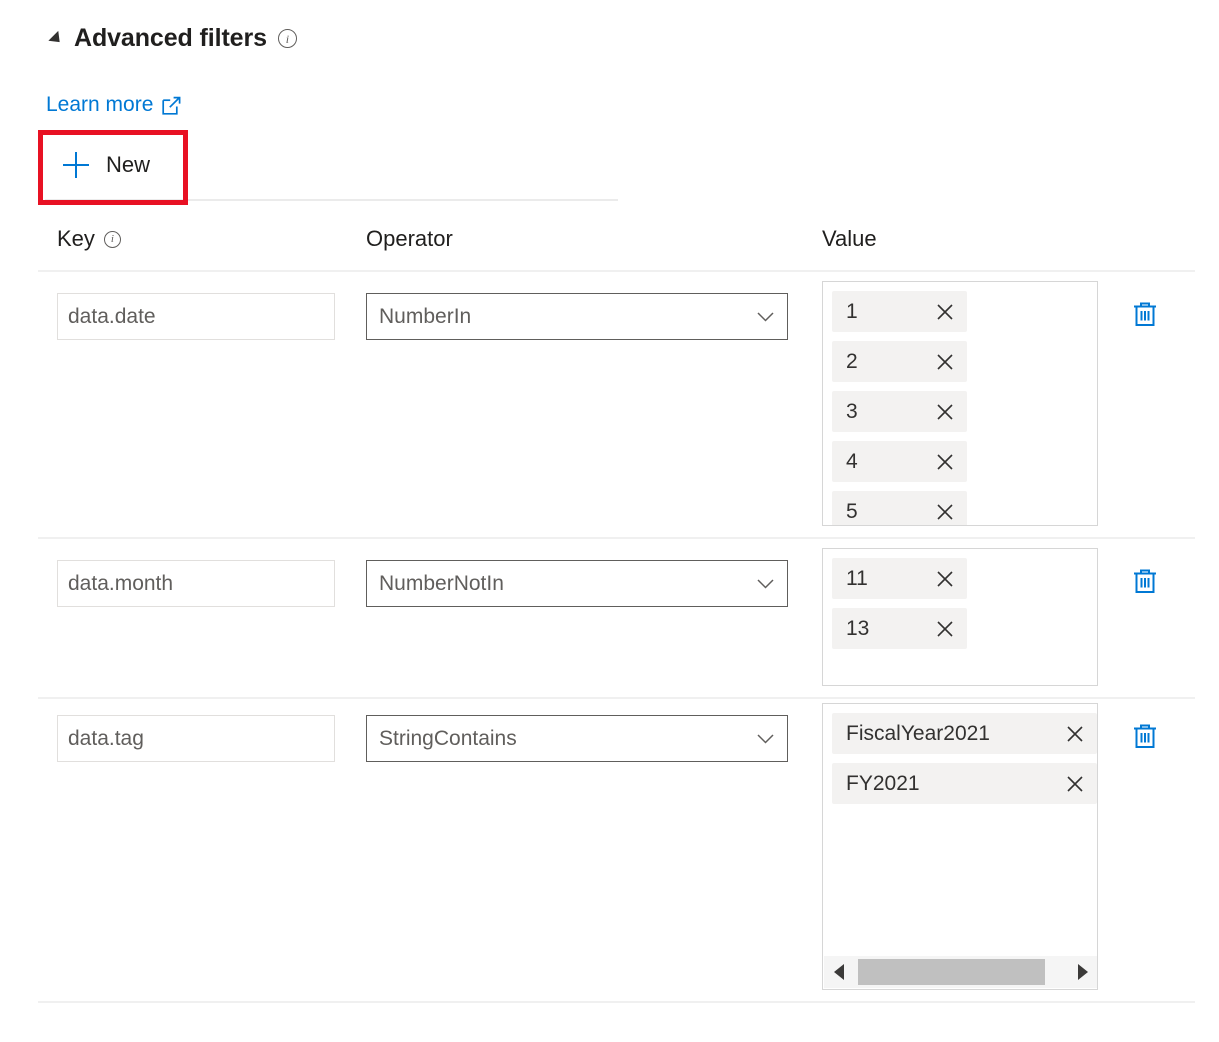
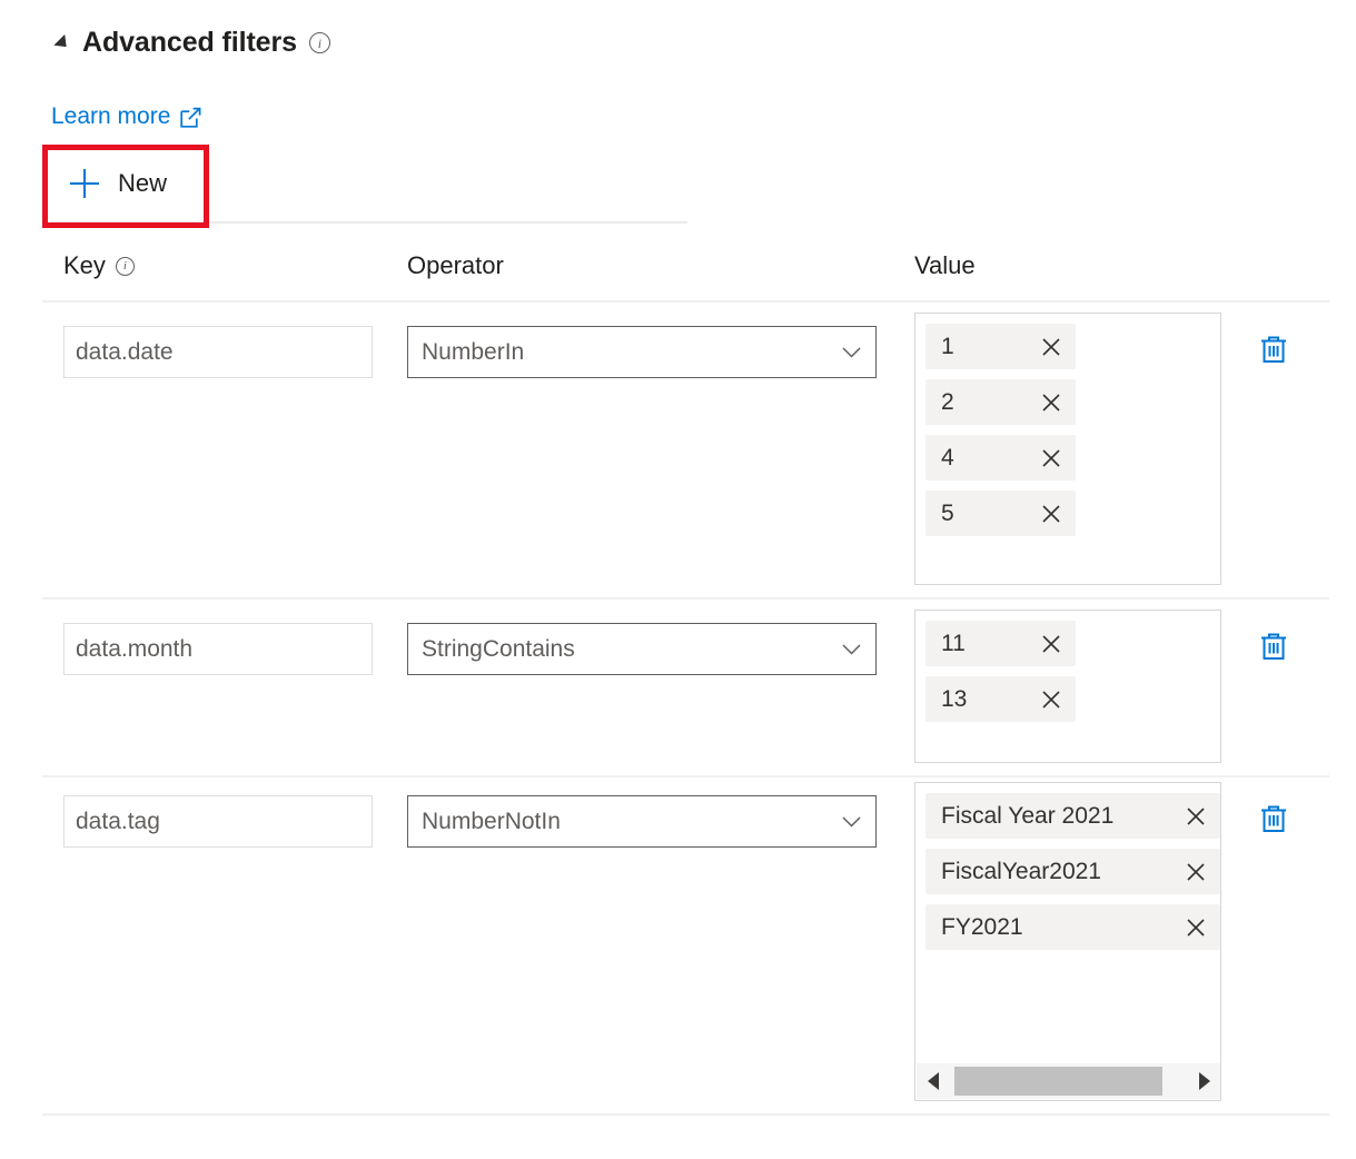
  Advanced filters
  i
  Learn more
  New
  Key
  i
  Operator
  Value
  data.date
  NumberIn
  1
  2
- 3
  4
  5
  data.month
- NumberNotIn
+ StringContains
  11
  13
  data.tag
- StringContains
+ NumberNotIn
+ Fiscal Year 2021
  FiscalYear2021
  FY2021
